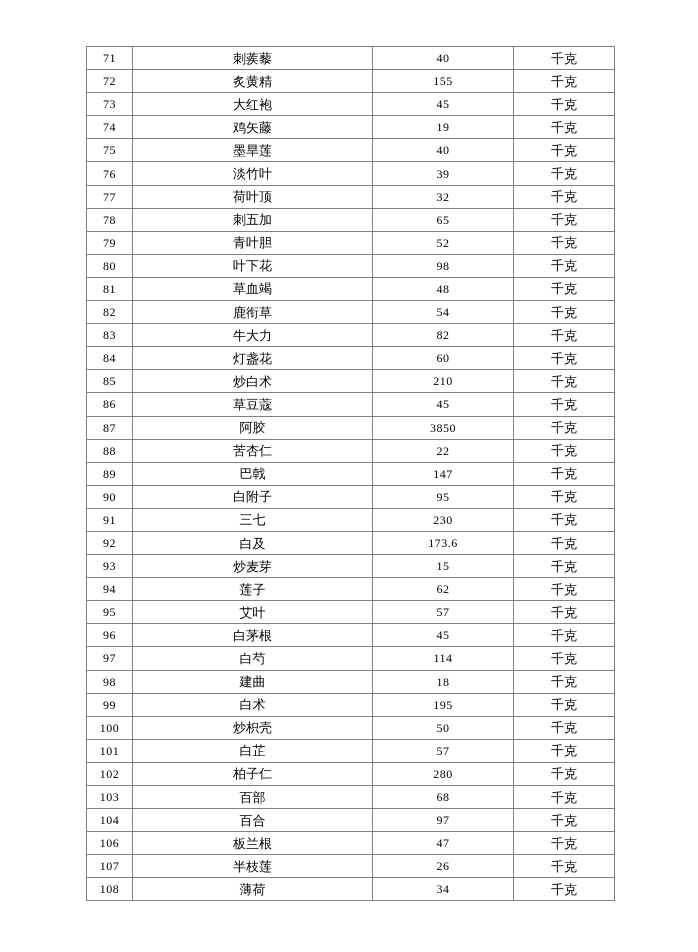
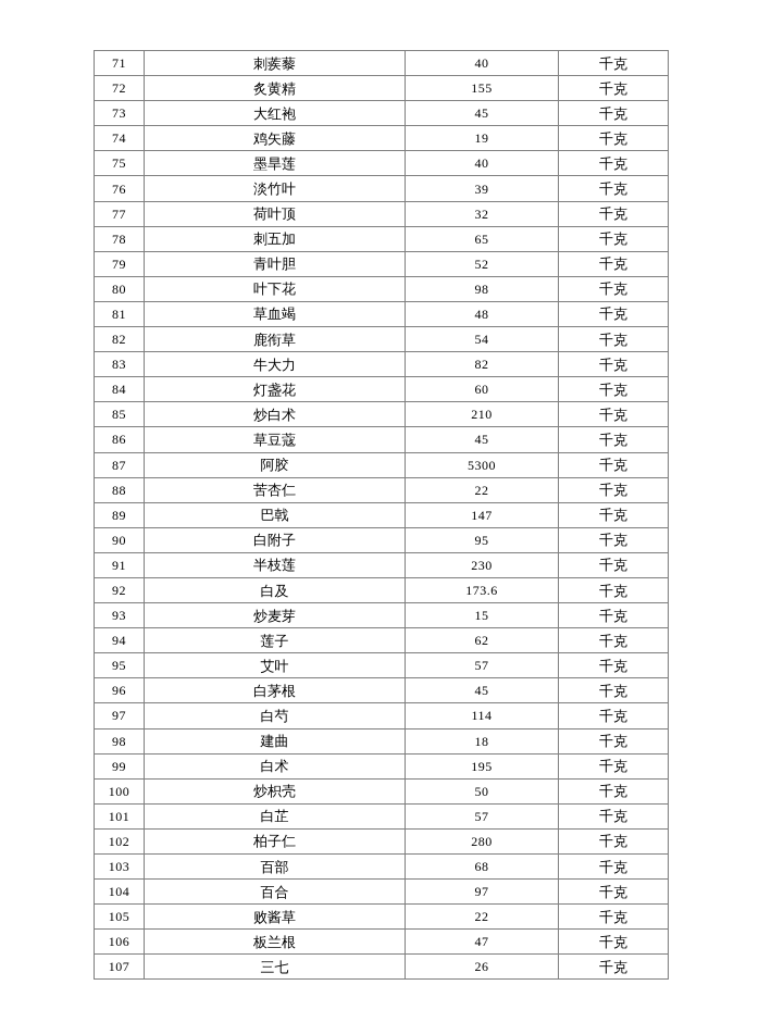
  71	刺蒺藜	40	千克
  72	炙黄精	155	千克
  73	大红袍	45	千克
  74	鸡矢藤	19	千克
  75	墨旱莲	40	千克
  76	淡竹叶	39	千克
  77	荷叶顶	32	千克
  78	刺五加	65	千克
  79	青叶胆	52	千克
  80	叶下花	98	千克
  81	草血竭	48	千克
  82	鹿衔草	54	千克
  83	牛大力	82	千克
  84	灯盏花	60	千克
  85	炒白术	210	千克
  86	草豆蔻	45	千克
- 87	阿胶	3850	千克
+ 87	阿胶	5300	千克
  88	苦杏仁	22	千克
  89	巴戟	147	千克
  90	白附子	95	千克
- 91	三七	230	千克
+ 91	半枝莲	230	千克
  92	白及	173.6	千克
  93	炒麦芽	15	千克
  94	莲子	62	千克
  95	艾叶	57	千克
  96	白茅根	45	千克
  97	白芍	114	千克
  98	建曲	18	千克
  99	白术	195	千克
  100	炒枳壳	50	千克
  101	白芷	57	千克
  102	柏子仁	280	千克
  103	百部	68	千克
  104	百合	97	千克
+ 105	败酱草	22	千克
  106	板兰根	47	千克
- 107	半枝莲	26	千克
+ 107	三七	26	千克
- 108	薄荷	34	千克
